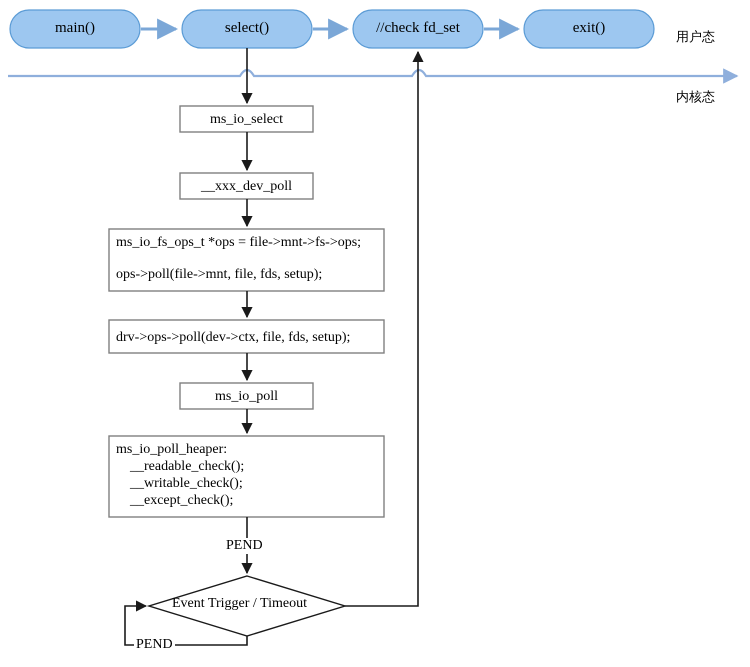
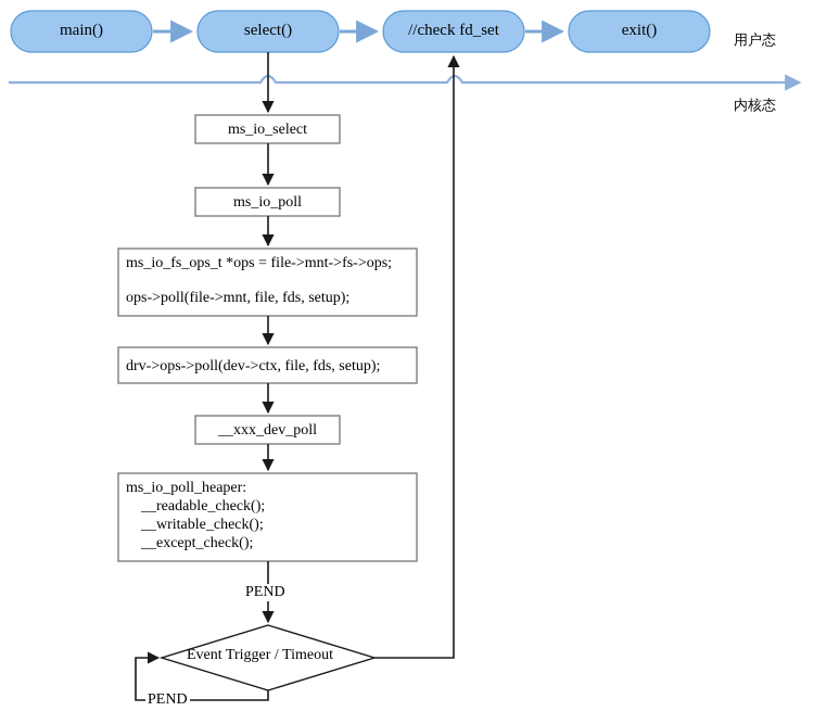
  用户态
  内核态
  main()
  select()
  //check fd_set
  exit()
  ms_io_select
- __xxx_dev_poll
+ ms_io_poll
  ms_io_fs_ops_t *ops = file->mnt->fs->ops;
  ops->poll(file->mnt, file, fds, setup);
  drv->ops->poll(dev->ctx, file, fds, setup);
- ms_io_poll
+ __xxx_dev_poll
  ms_io_poll_heaper:
  __readable_check();
  __writable_check();
  __except_check();
  Event Trigger / Timeout
  PEND
  PEND
